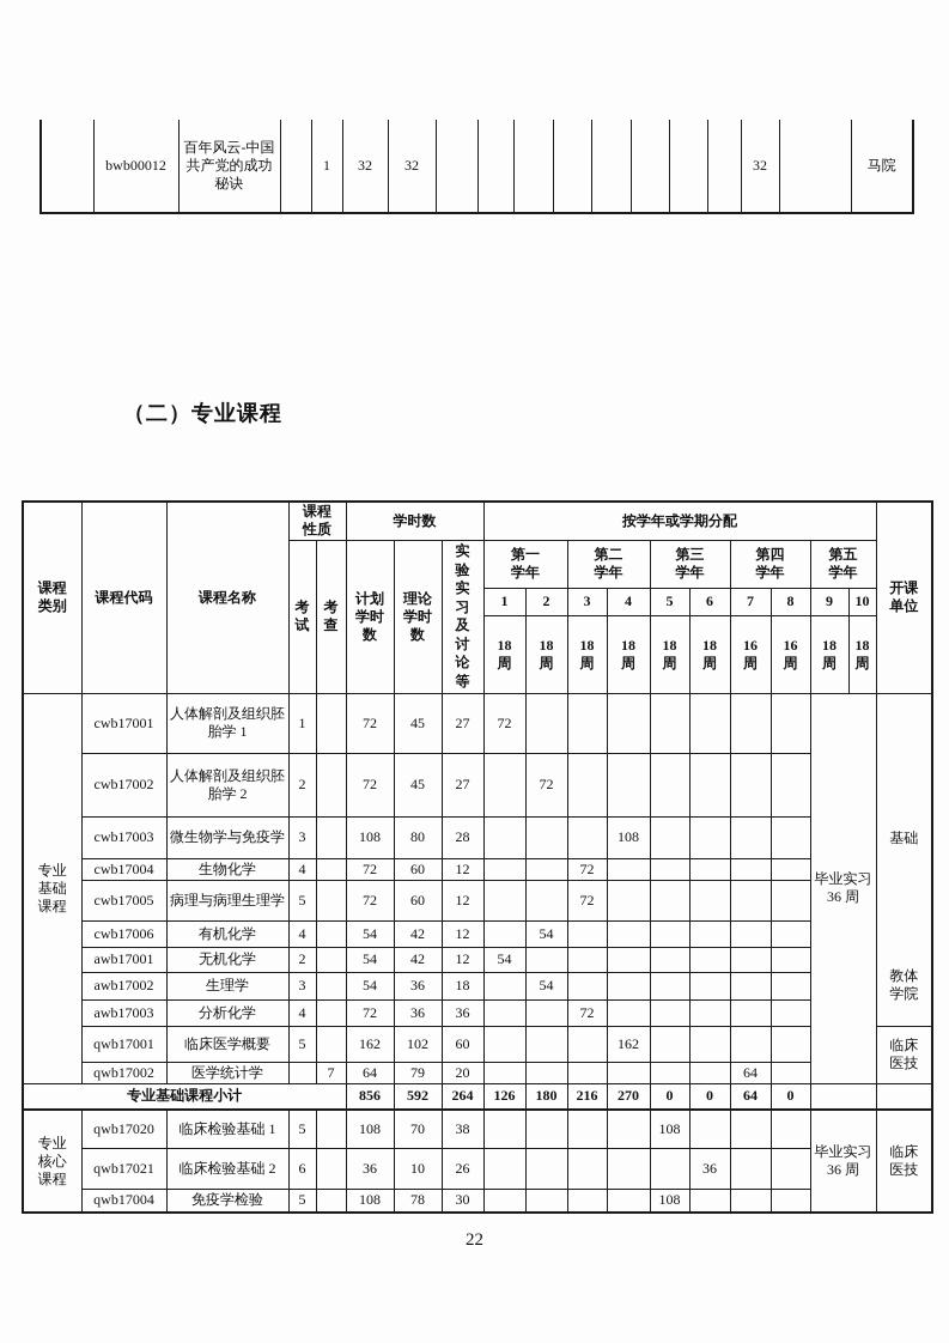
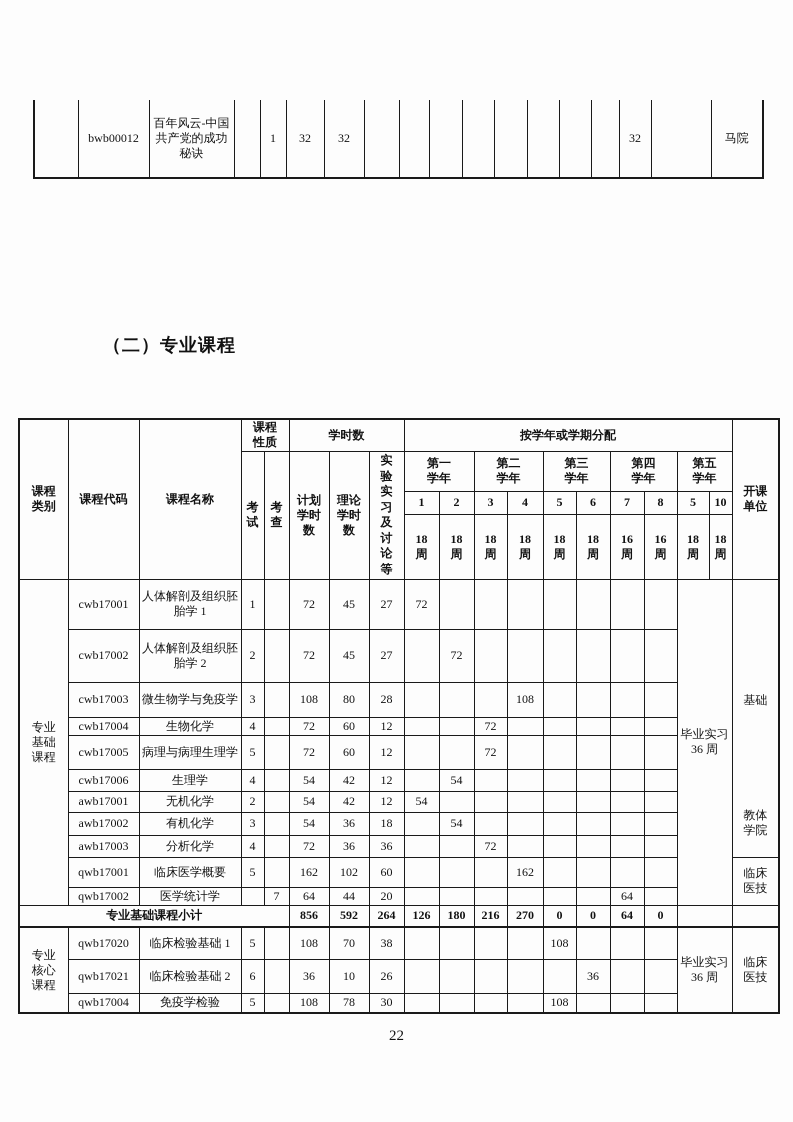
  	bwb00012	百年风云-中国共产党的成功秘诀		1	32	32									32		马院
  （二）专业课程
  课程 类别	课程代码	课程名称	课程 性质	学时数	按学年或学期分配	开课 单位
  考 试	考 查	计划 学时 数	理论 学时 数	实 验 实 习 及 讨 论 等	第一 学年	第二 学年	第三 学年	第四 学年	第五 学年
- 1	2	3	4	5	6	7	8	9	10
+ 1	2	3	4	5	6	7	8	5	10
  18 周	18 周	18 周	18 周	18 周	18 周	16 周	16 周	18 周	18 周
  专业 基础 课程	cwb17001	人体解剖及组织胚胎学 1	1		72	45	27	72								毕业实习 36 周	基础教体 学院
  cwb17002	人体解剖及组织胚胎学 2	2		72	45	27		72
  cwb17003	微生物学与免疫学	3		108	80	28				108
  cwb17004	生物化学	4		72	60	12			72
  cwb17005	病理与病理生理学	5		72	60	12			72
- cwb17006	有机化学	4		54	42	12		54
+ cwb17006	生理学	4		54	42	12		54
  awb17001	无机化学	2		54	42	12	54
- awb17002	生理学	3		54	36	18		54
+ awb17002	有机化学	3		54	36	18		54
  awb17003	分析化学	4		72	36	36			72
  qwb17001	临床医学概要	5		162	102	60				162					临床 医技
- qwb17002	医学统计学		7	64	79	20							64
+ qwb17002	医学统计学		7	64	44	20							64
  专业基础课程小计	856	592	264	126	180	216	270	0	0	64	0
  专业 核心 课程	qwb17020	临床检验基础 1	5		108	70	38					108				毕业实习 36 周	临床 医技
  qwb17021	临床检验基础 2	6		36	10	26						36
  qwb17004	免疫学检验	5		108	78	30					108
  22
